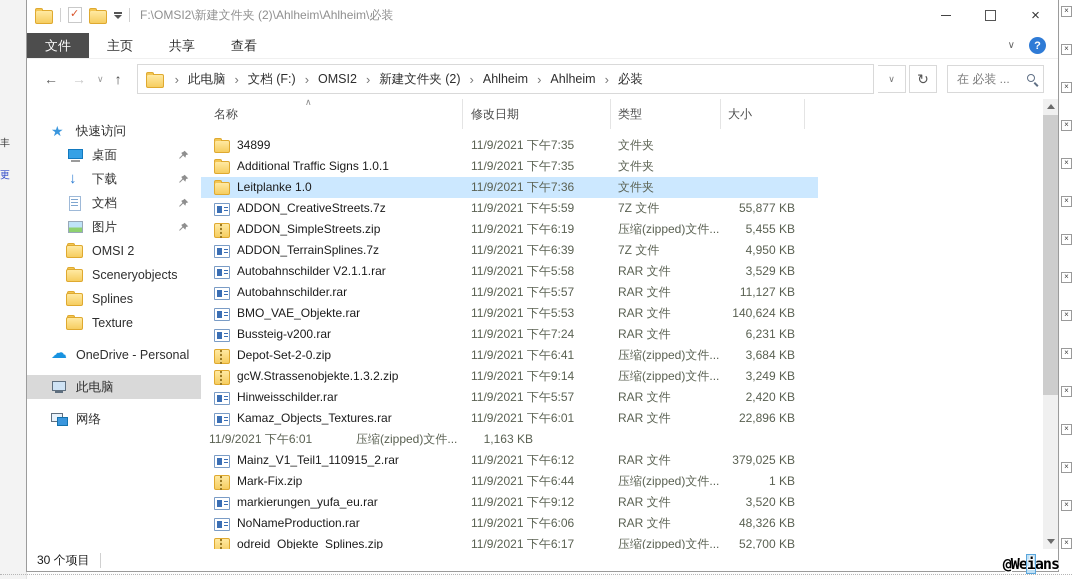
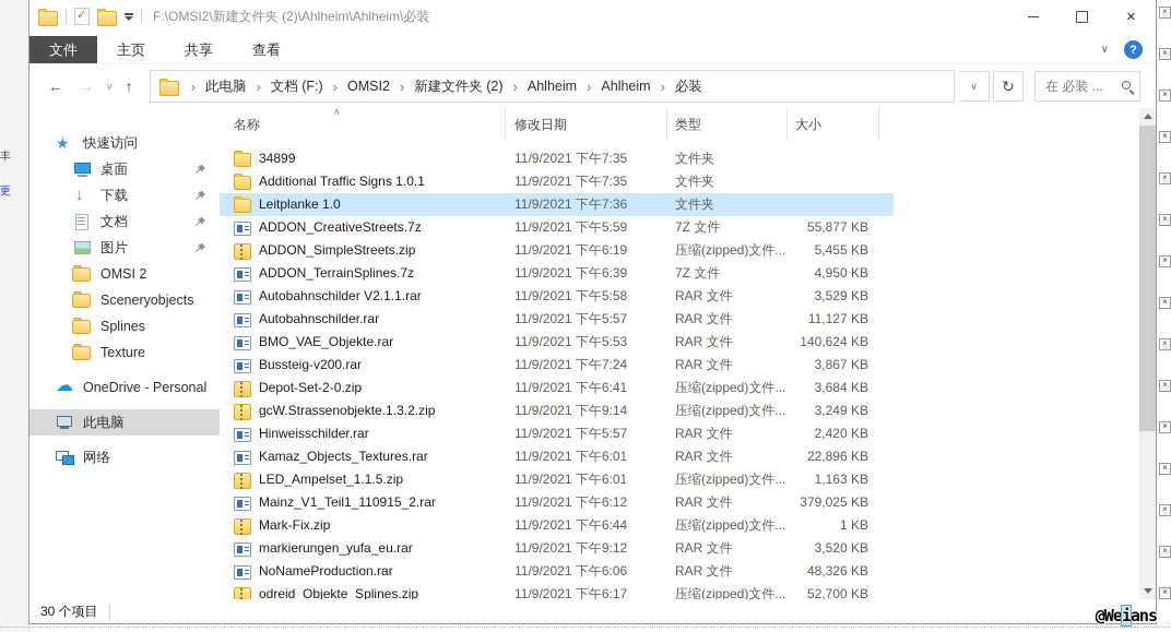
  丰
  更
  ×
  ×
  ×
  ×
  ×
  ×
  ×
  ×
  ×
  ×
  ×
  ×
  ×
  ×
  ×
  F:\OMSI2\新建文件夹 (2)\Ahlheim\Ahlheim\必装
  ×
  ∨
  ?
  文件
  主页
  共享
  查看
  ←
  →
  ∨
  ↑
  此电脑
  文档 (F:)
  OMSI2
  新建文件夹 (2)
  Ahlheim
  Ahlheim
  必装
  ∨
  ↻
  在 必装 ...
  快速访问
  桌面
  下载
  文档
  图片
  OMSI 2
  Sceneryobjects
  Splines
  Texture
  OneDrive - Personal
  此电脑
  网络
  ∧
  名称
  修改日期
  类型
  大小
  34899
  11/9/2021 下午7:35
  文件夹
  Additional Traffic Signs 1.0.1
  11/9/2021 下午7:35
  文件夹
  Leitplanke 1.0
  11/9/2021 下午7:36
  文件夹
  ADDON_CreativeStreets.7z
  11/9/2021 下午5:59
  7Z 文件
  55,877 KB
  ADDON_SimpleStreets.zip
  11/9/2021 下午6:19
  压缩(zipped)文件...
  5,455 KB
  ADDON_TerrainSplines.7z
  11/9/2021 下午6:39
  7Z 文件
  4,950 KB
  Autobahnschilder V2.1.1.rar
  11/9/2021 下午5:58
  RAR 文件
  3,529 KB
  Autobahnschilder.rar
  11/9/2021 下午5:57
  RAR 文件
  11,127 KB
  BMO_VAE_Objekte.rar
  11/9/2021 下午5:53
  RAR 文件
  140,624 KB
  Bussteig-v200.rar
  11/9/2021 下午7:24
  RAR 文件
- 6,231 KB
+ 3,867 KB
  Depot-Set-2-0.zip
  11/9/2021 下午6:41
  压缩(zipped)文件...
  3,684 KB
  gcW.Strassenobjekte.1.3.2.zip
  11/9/2021 下午9:14
  压缩(zipped)文件...
  3,249 KB
  Hinweisschilder.rar
  11/9/2021 下午5:57
  RAR 文件
  2,420 KB
  Kamaz_Objects_Textures.rar
  11/9/2021 下午6:01
  RAR 文件
  22,896 KB
+ LED_Ampelset_1.1.5.zip
  11/9/2021 下午6:01
  压缩(zipped)文件...
  1,163 KB
  Mainz_V1_Teil1_110915_2.rar
  11/9/2021 下午6:12
  RAR 文件
  379,025 KB
  Mark-Fix.zip
  11/9/2021 下午6:44
  压缩(zipped)文件...
  1 KB
  markierungen_yufa_eu.rar
  11/9/2021 下午9:12
  RAR 文件
  3,520 KB
  NoNameProduction.rar
  11/9/2021 下午6:06
  RAR 文件
  48,326 KB
  odreid_Objekte_Splines.zip
  11/9/2021 下午6:17
  压缩(zipped)文件...
  52,700 KB
  30 个项目
  @Weians
